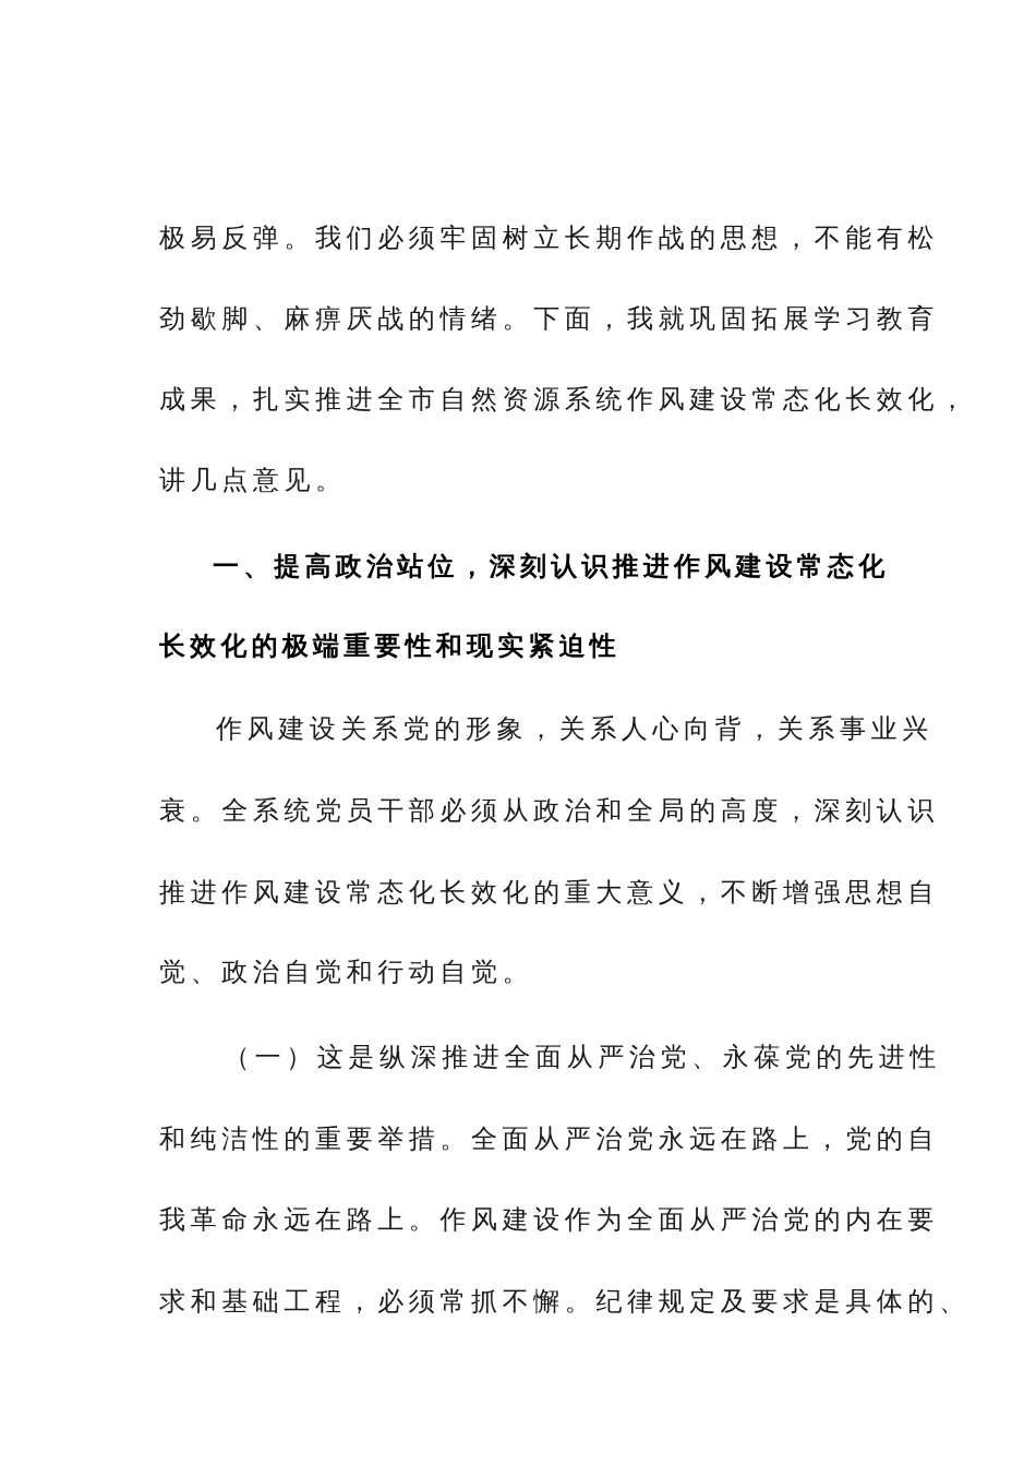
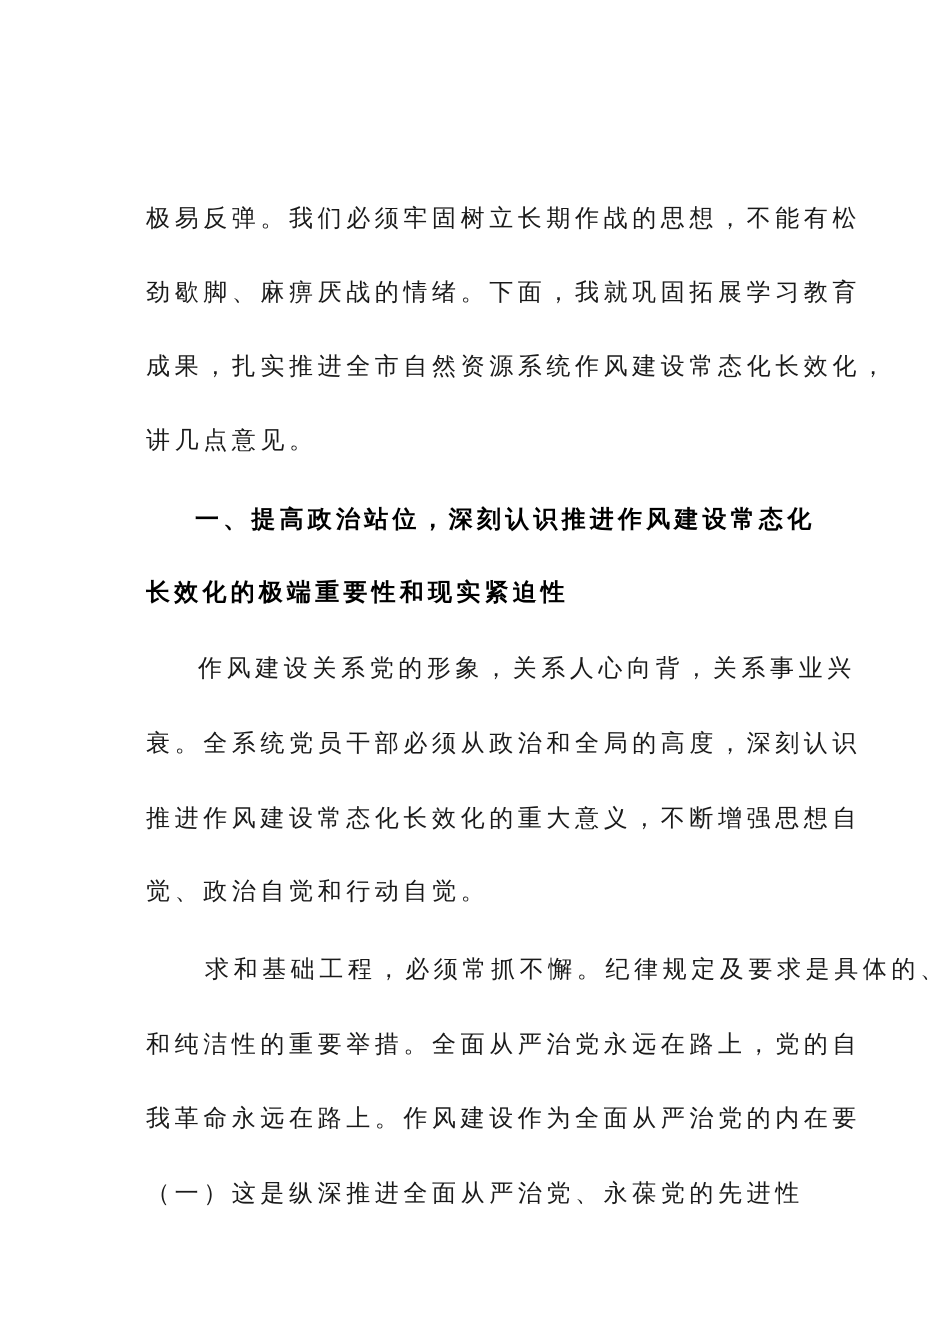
  极易反弹。我们必须牢固树立长期作战的思想，不能有松
  劲歇脚、麻痹厌战的情绪。下面，我就巩固拓展学习教育
  成果，扎实推进全市自然资源系统作风建设常态化长效化，
  讲几点意见。
  一、提高政治站位，深刻认识推进作风建设常态化
  长效化的极端重要性和现实紧迫性
  作风建设关系党的形象，关系人心向背，关系事业兴
  衰。全系统党员干部必须从政治和全局的高度，深刻认识
  推进作风建设常态化长效化的重大意义，不断增强思想自
  觉、政治自觉和行动自觉。
- （一）这是纵深推进全面从严治党、永葆党的先进性
+ 求和基础工程，必须常抓不懈。纪律规定及要求是具体的、
  和纯洁性的重要举措。全面从严治党永远在路上，党的自
  我革命永远在路上。作风建设作为全面从严治党的内在要
- 求和基础工程，必须常抓不懈。纪律规定及要求是具体的、
+ （一）这是纵深推进全面从严治党、永葆党的先进性
